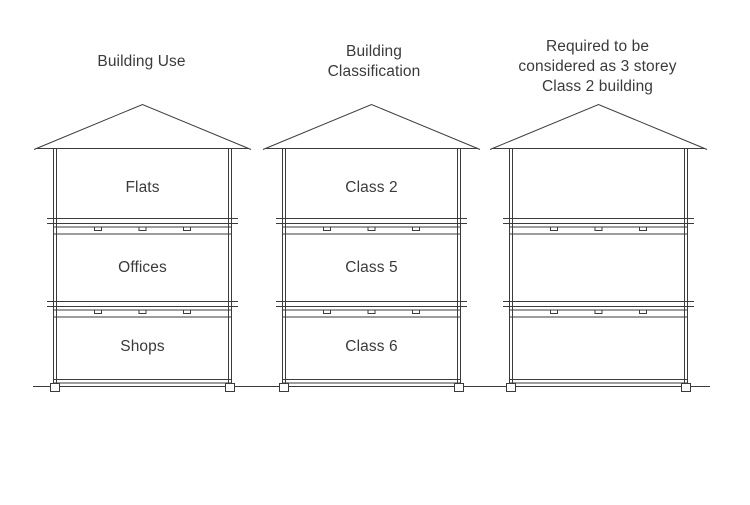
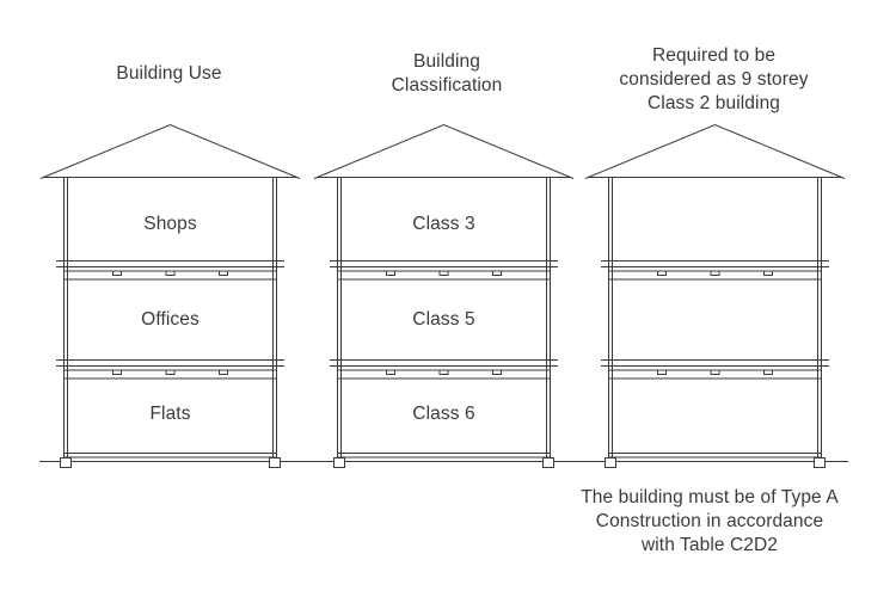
  Building Use
  Building
  Classification
  Required to be
- considered as 3 storey
+ considered as 9 storey
  Class 2 building
- Flats
+ Shops
  Offices
- Shops
+ Flats
- Class 2
+ Class 3
  Class 5
  Class 6
+ The building must be of Type A
+ Construction in accordance
+ with Table C2D2
